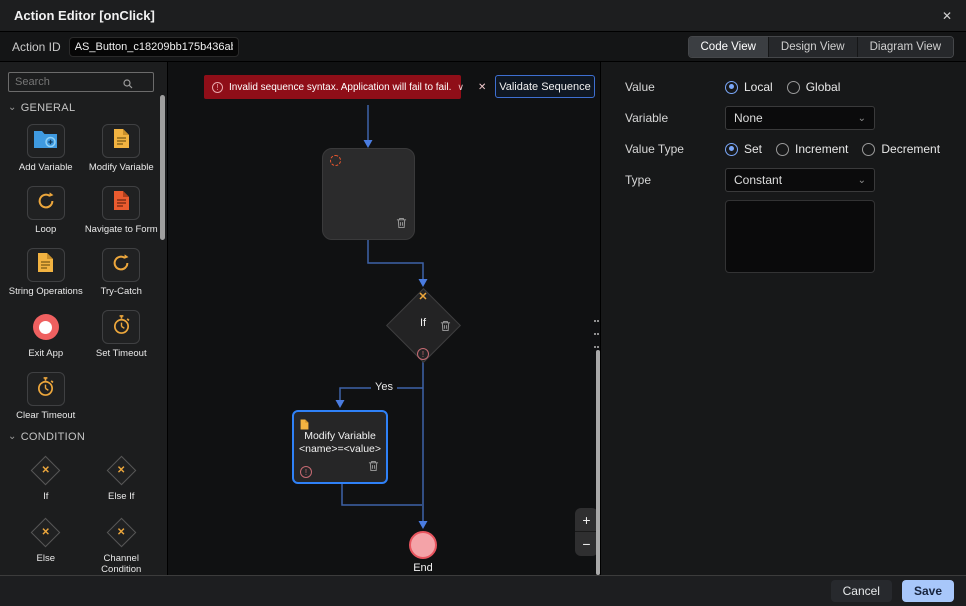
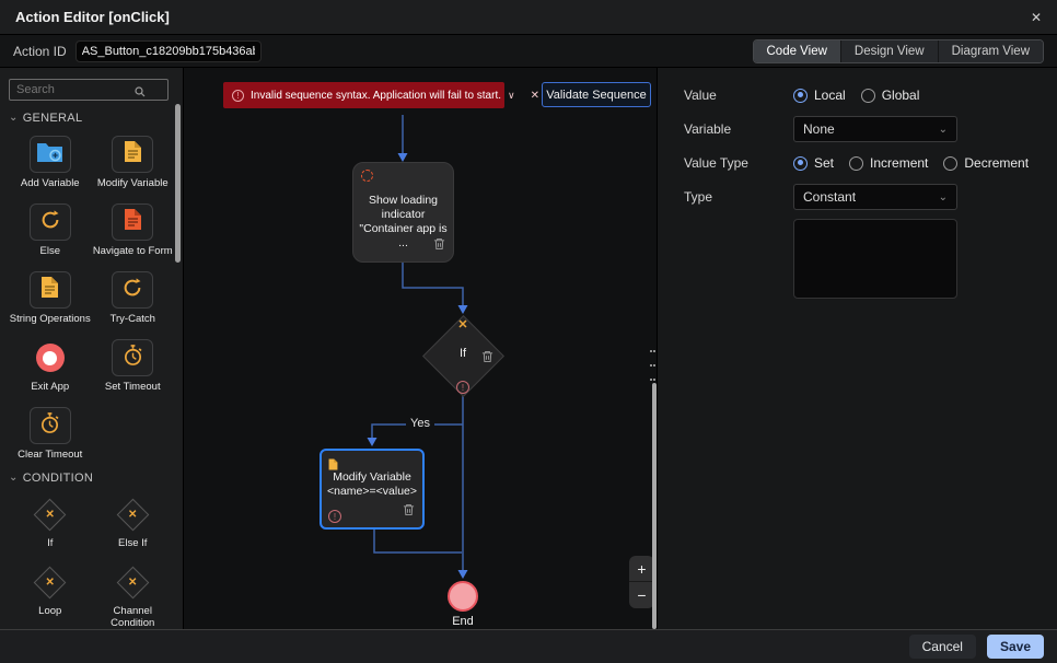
  Action Editor [onClick]
  ✕
  Action ID
  AS_Button_c18209bb175b436a
  Code View
  Design View
  Diagram View
  Search
  ⌄
  GENERAL
  Add Variable
  Modify Variable
- Loop
+ Else
  Navigate to Form
  String Operations
  Try-Catch
  Exit App
  Set Timeout
  Clear Timeout
  ⌄
  CONDITION
  ✕
  If
  ✕
  Else If
  ✕
- Else
+ Loop
  ✕
  Channel Condition
  !
- Invalid sequence syntax. Application will fail to fail.
+ Invalid sequence syntax. Application will fail to start.
  ∨
  ✕
  Validate Sequence
+ Show loading
+ indicator
+ "Container app is ...
  ✕
  If
  !
  Yes
  Modify Variable
  <name>=<value>
  !
  End
  +
  −
  Value
  Local
  Global
  Variable
  None
  ⌄
  Value Type
  Set
  Increment
  Decrement
  Type
  Constant
  ⌄
  Cancel
  Save
